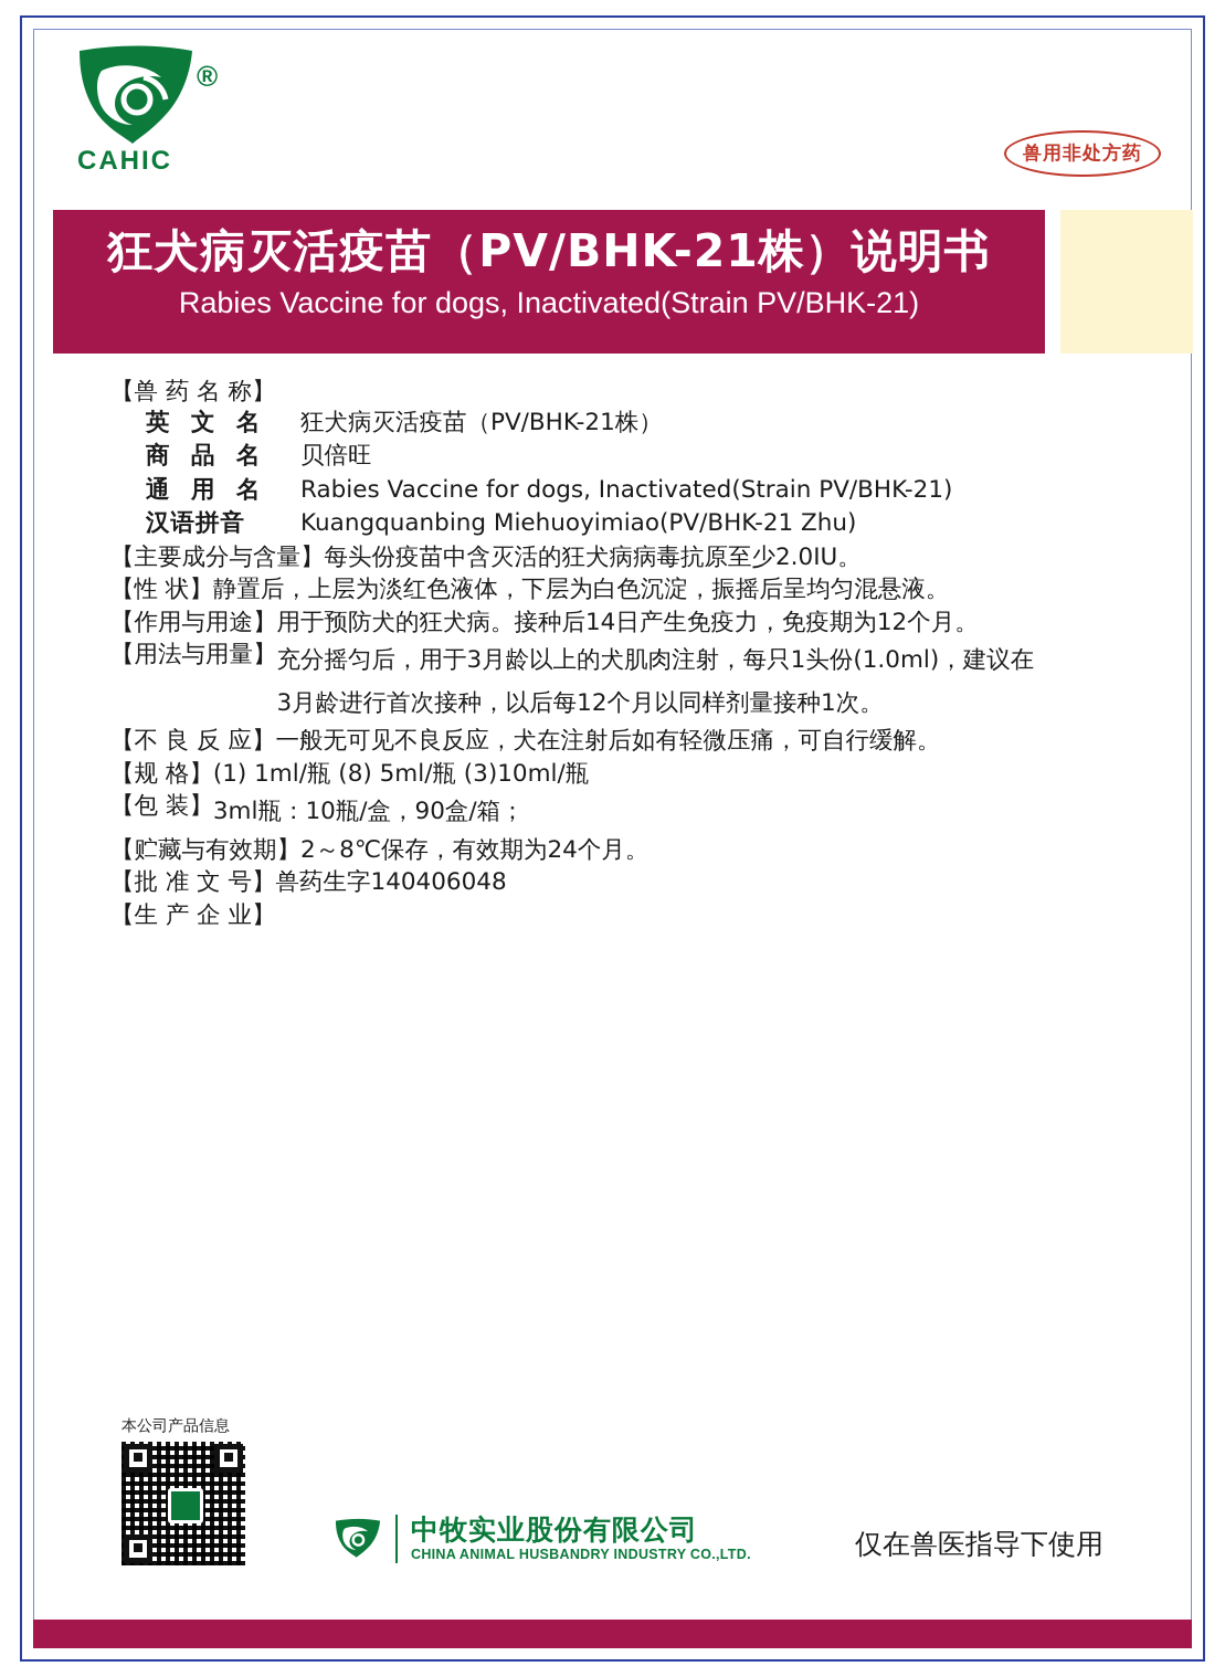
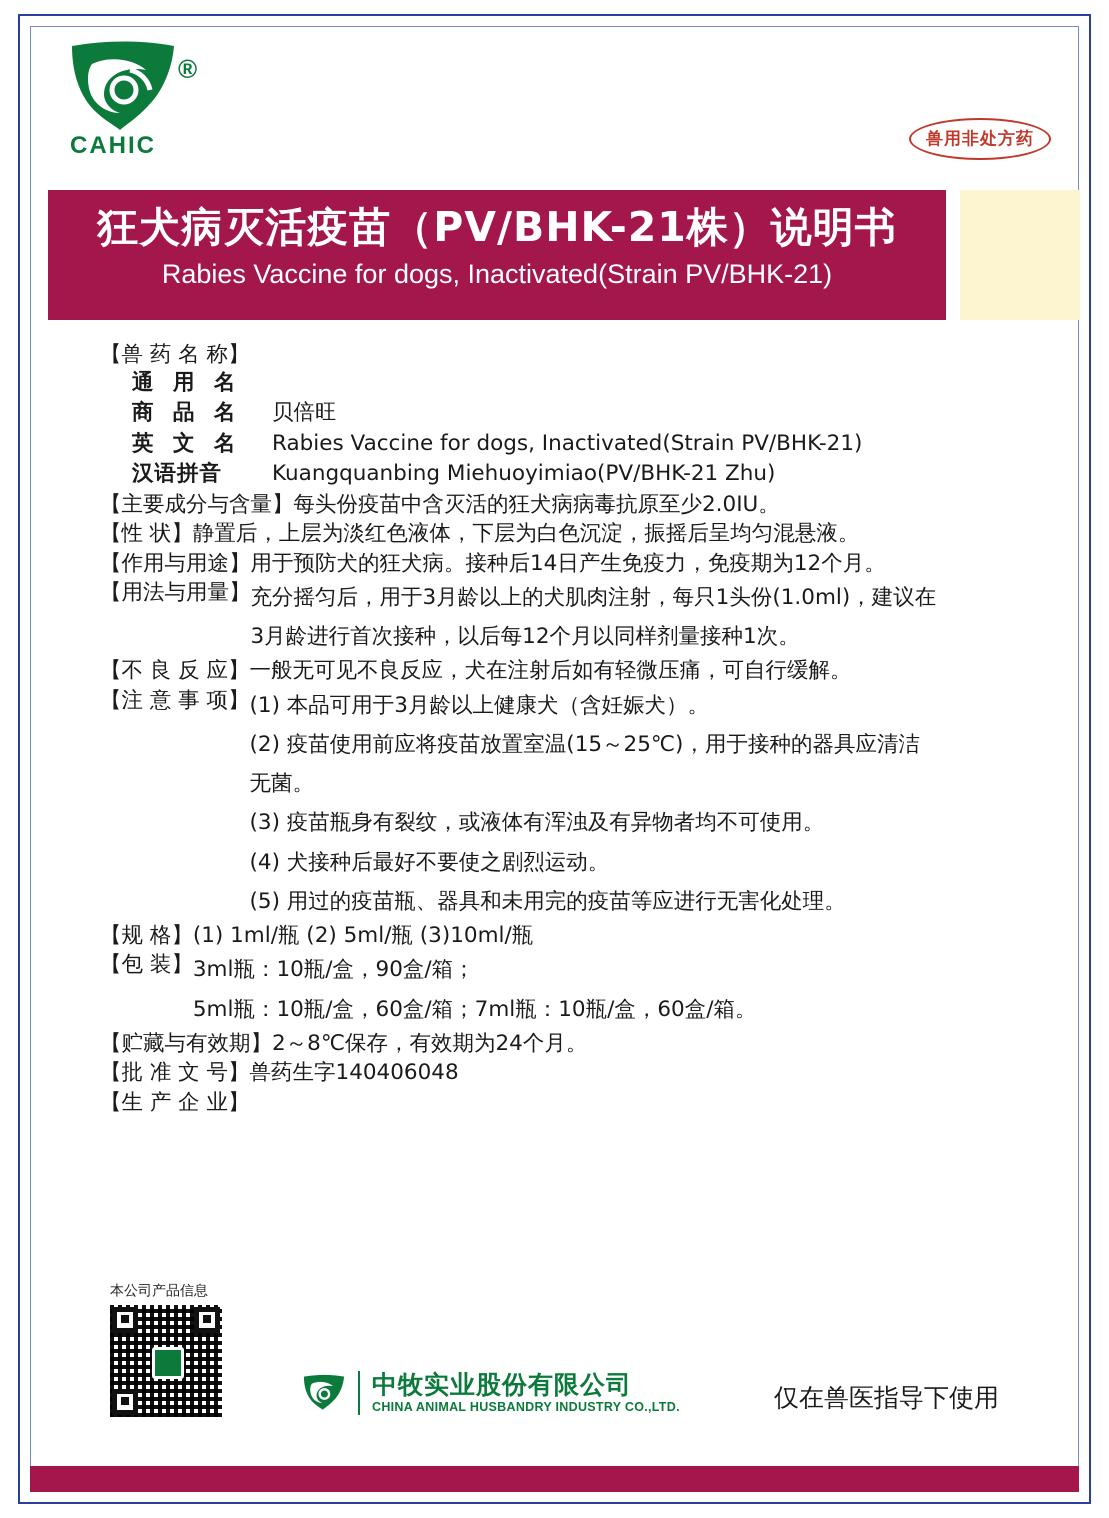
  ®
  CAHIC
  兽用非处方药
  狂犬病灭活疫苗（PV/BHK-21株）说明书
  Rabies Vaccine for dogs, Inactivated(Strain PV/BHK-21)
  【兽 药 名 称】
- 英 文 名
+ 通 用 名
- 狂犬病灭活疫苗（PV/BHK-21株）
  商 品 名
  贝倍旺
- 通 用 名
+ 英 文 名
  Rabies Vaccine for dogs, Inactivated(Strain PV/BHK-21)
  汉语拼音
  Kuangquanbing Miehuoyimiao(PV/BHK-21 Zhu)
  【主要成分与含量】
  每头份疫苗中含灭活的狂犬病病毒抗原至少2.0IU。
  【性 状】
  静置后，上层为淡红色液体，下层为白色沉淀，振摇后呈均匀混悬液。
  【作用与用途】
  用于预防犬的狂犬病。接种后14日产生免疫力，免疫期为12个月。
  【用法与用量】
  充分摇匀后，用于3月龄以上的犬肌肉注射，每只1头份(1.0ml)，建议在
  3月龄进行首次接种，以后每12个月以同样剂量接种1次。
  【不 良 反 应】
  一般无可见不良反应，犬在注射后如有轻微压痛，可自行缓解。
+ 【注 意 事 项】
+ (1) 本品可用于3月龄以上健康犬（含妊娠犬）。
+ (2) 疫苗使用前应将疫苗放置室温(15～25℃)，用于接种的器具应清洁
+ 无菌。
+ (3) 疫苗瓶身有裂纹，或液体有浑浊及有异物者均不可使用。
+ (4) 犬接种后最好不要使之剧烈运动。
+ (5) 用过的疫苗瓶、器具和未用完的疫苗等应进行无害化处理。
  【规 格】
- (1) 1ml/瓶 (8) 5ml/瓶 (3)10ml/瓶
+ (1) 1ml/瓶 (2) 5ml/瓶 (3)10ml/瓶
  【包 装】
  3ml瓶：10瓶/盒，90盒/箱；
+ 5ml瓶：10瓶/盒，60盒/箱；7ml瓶：10瓶/盒，60盒/箱。
  【贮藏与有效期】
  2～8℃保存，有效期为24个月。
  【批 准 文 号】
  兽药生字140406048
  【生 产 企 业】
  本公司产品信息
  中牧实业股份有限公司
  CHINA ANIMAL HUSBANDRY INDUSTRY CO.,LTD.
  仅在兽医指导下使用
